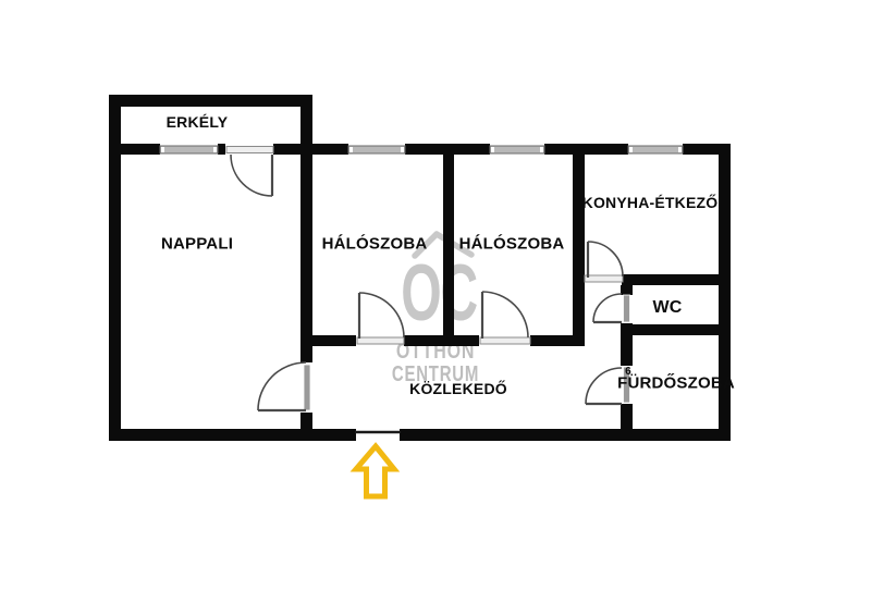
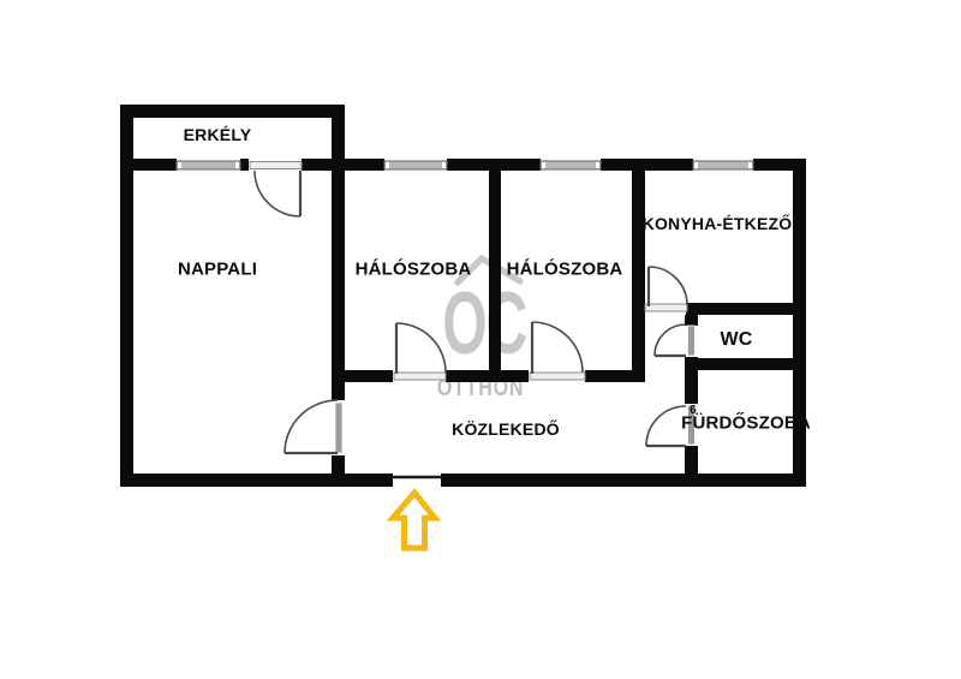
  OC
  OTTHON
- CENTRUM
  ERKÉLY
  NAPPALI
  HÁLÓSZOBA
  HÁLÓSZOBA
  KONYHA-ÉTKEZŐ
  WC
  FÜRDŐSZOBA
  KÖZLEKEDŐ
  6
